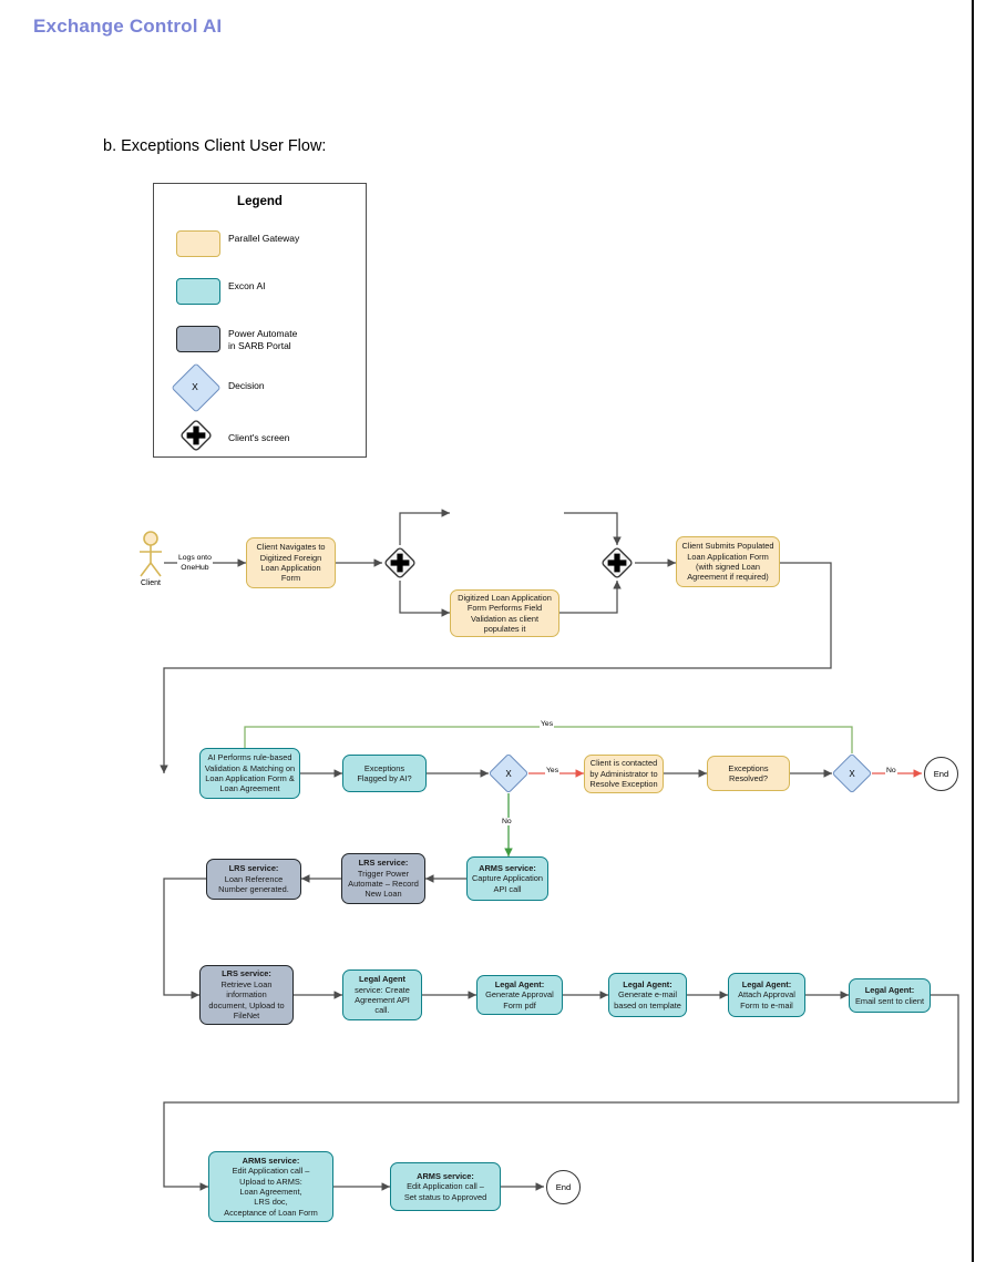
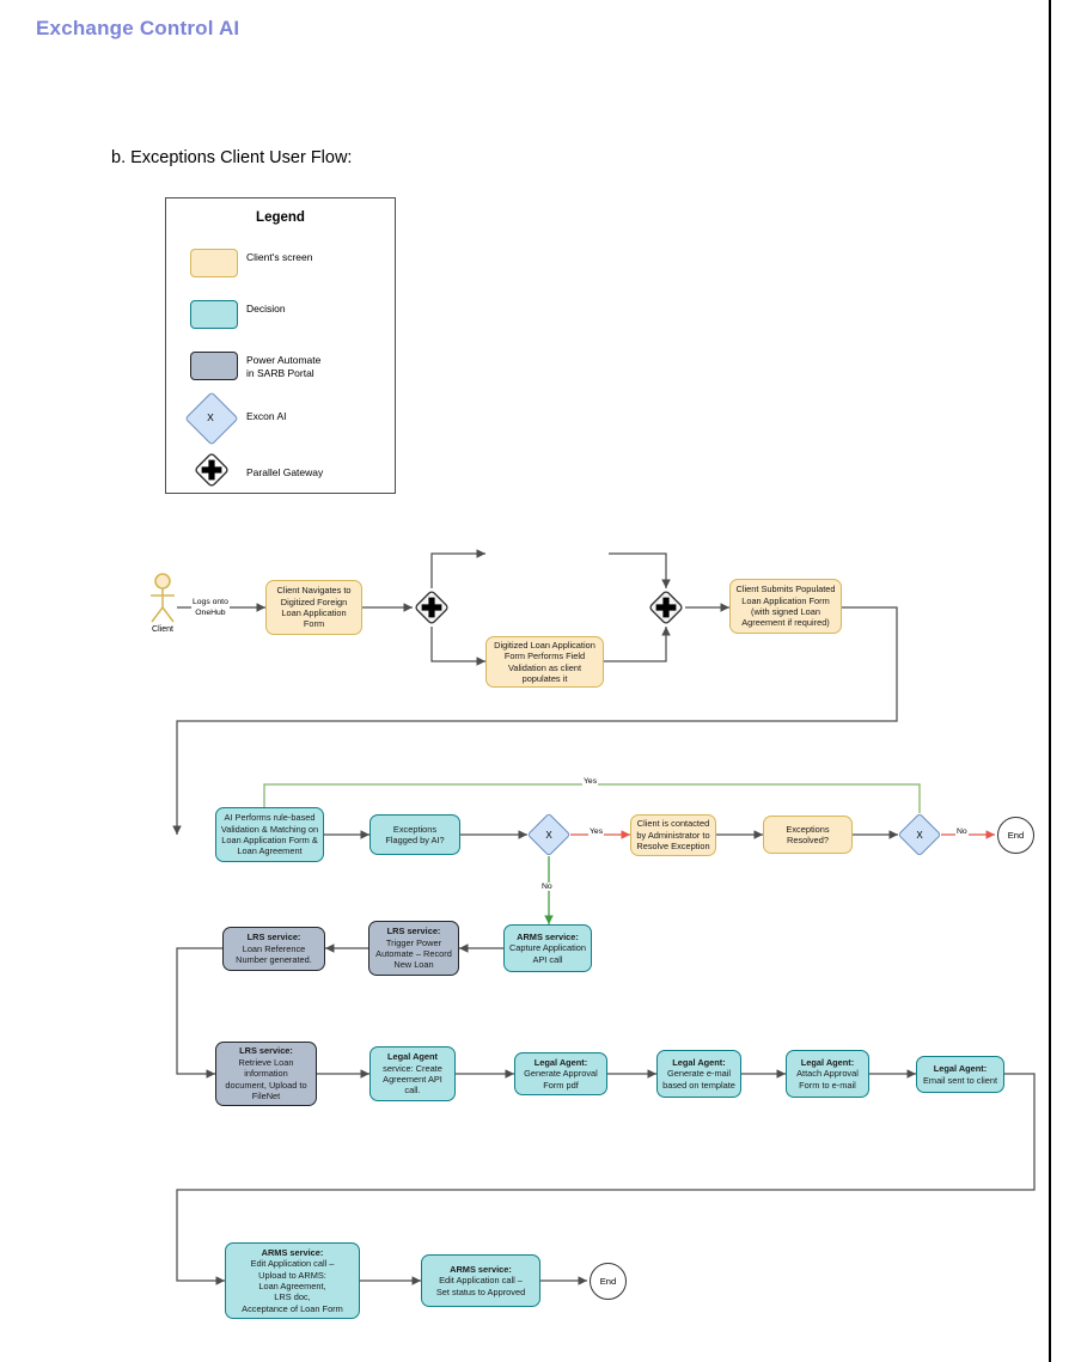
  Exchange Control AI
  b. Exceptions Client User Flow:
  Legend
- Parallel Gateway
+ Client's screen
- Excon AI
+ Decision
  Power Automate
  in SARB Portal
  X
- Decision
+ Excon AI
- Client's screen
+ Parallel Gateway
  Client Navigates to
  Digitized Foreign
  Loan Application
  Form
  Digitized Loan Application
  Form Performs Field
  Validation as client
  populates it
  Client Submits Populated
  Loan Application Form
  (with signed Loan
  Agreement if required)
  AI Performs rule-based
  Validation & Matching on
  Loan Application Form &
  Loan Agreement
  Exceptions
  Flagged by AI?
  X
  Client is contacted
  by Administrator to
  Resolve Exception
  Exceptions
  Resolved?
  X
  End
  ARMS service:
  Capture Application
  API call
  LRS service:
  Trigger Power
  Automate – Record
  New Loan
  LRS service:
  Loan Reference
  Number generated.
  LRS service:
  Retrieve Loan
  information
  document, Upload to
  FileNet
  Legal Agent
  service: Create
  Agreement API
  call.
  Legal Agent:
  Generate Approval
  Form pdf
  Legal Agent:
  Generate e-mail
  based on template
  Legal Agent:
  Attach Approval
  Form to e-mail
  Legal Agent:
  Email sent to client
  ARMS service:
  Edit Application call –
  Upload to ARMS:
  Loan Agreement,
  LRS doc,
  Acceptance of Loan Form
  ARMS service:
  Edit Application call –
  Set status to Approved
  End
